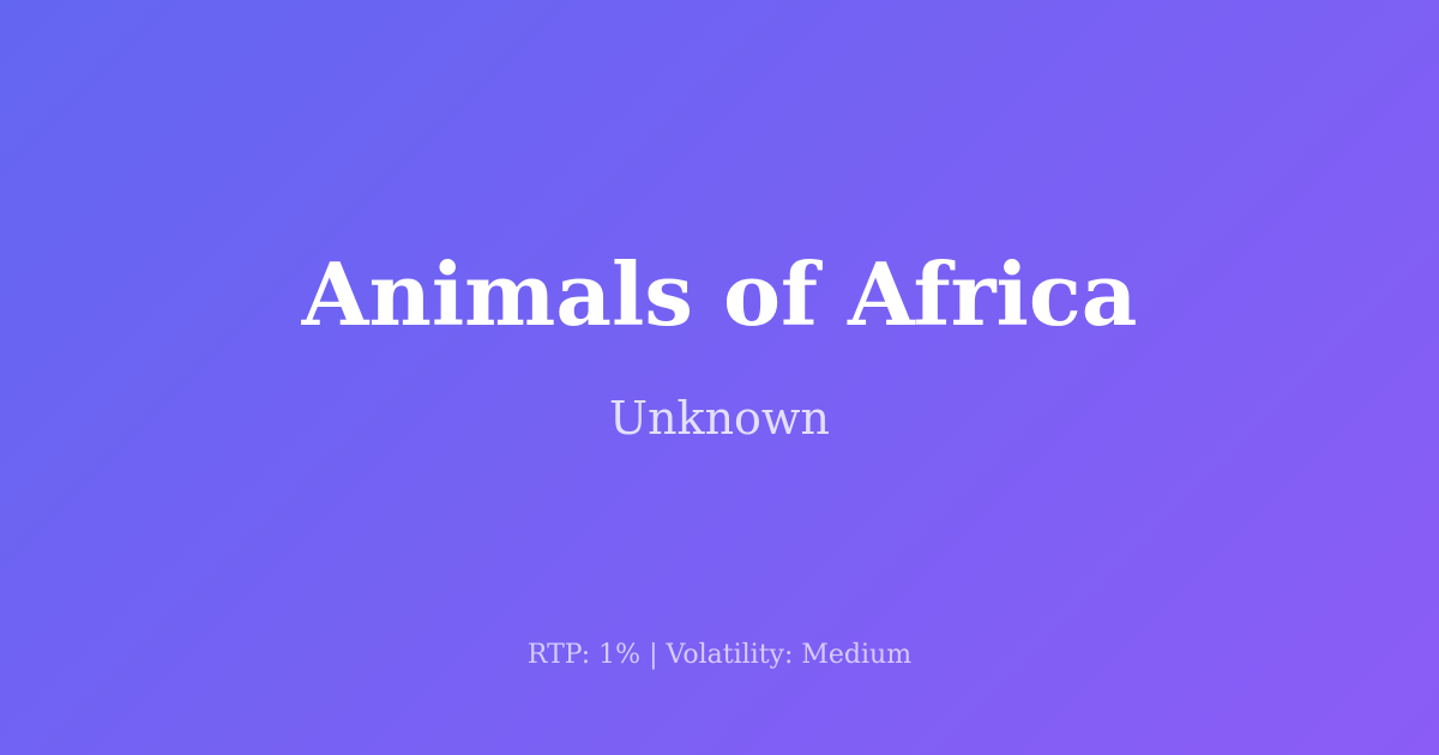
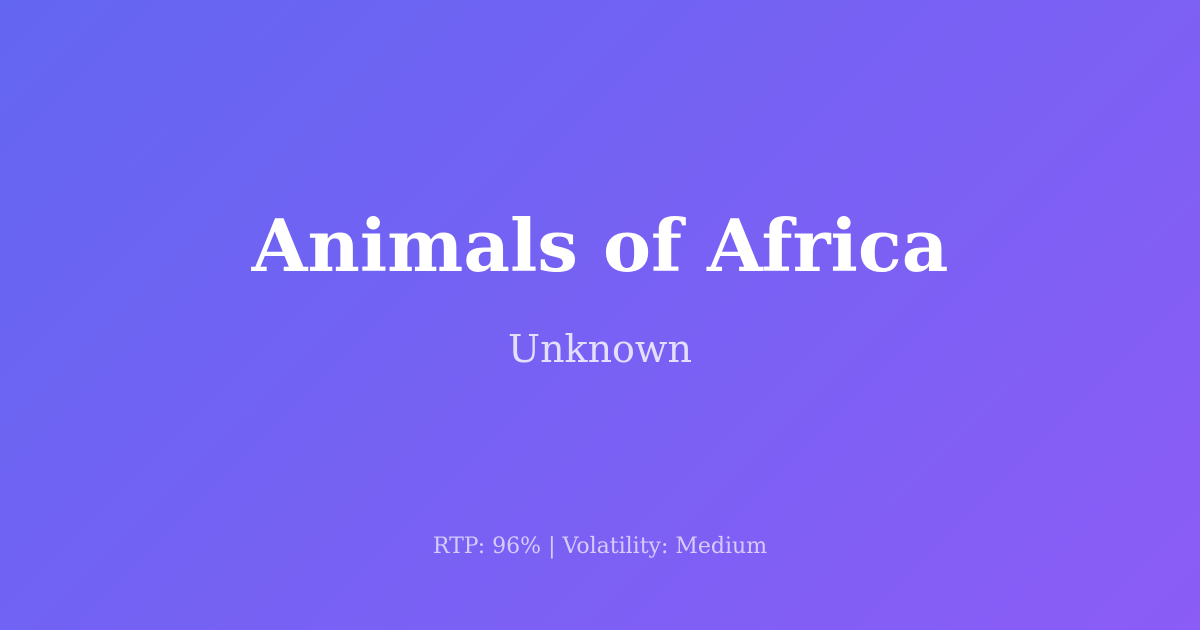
  Animals of Africa
  Unknown
- RTP: 1% | Volatility: Medium
+ RTP: 96% | Volatility: Medium
